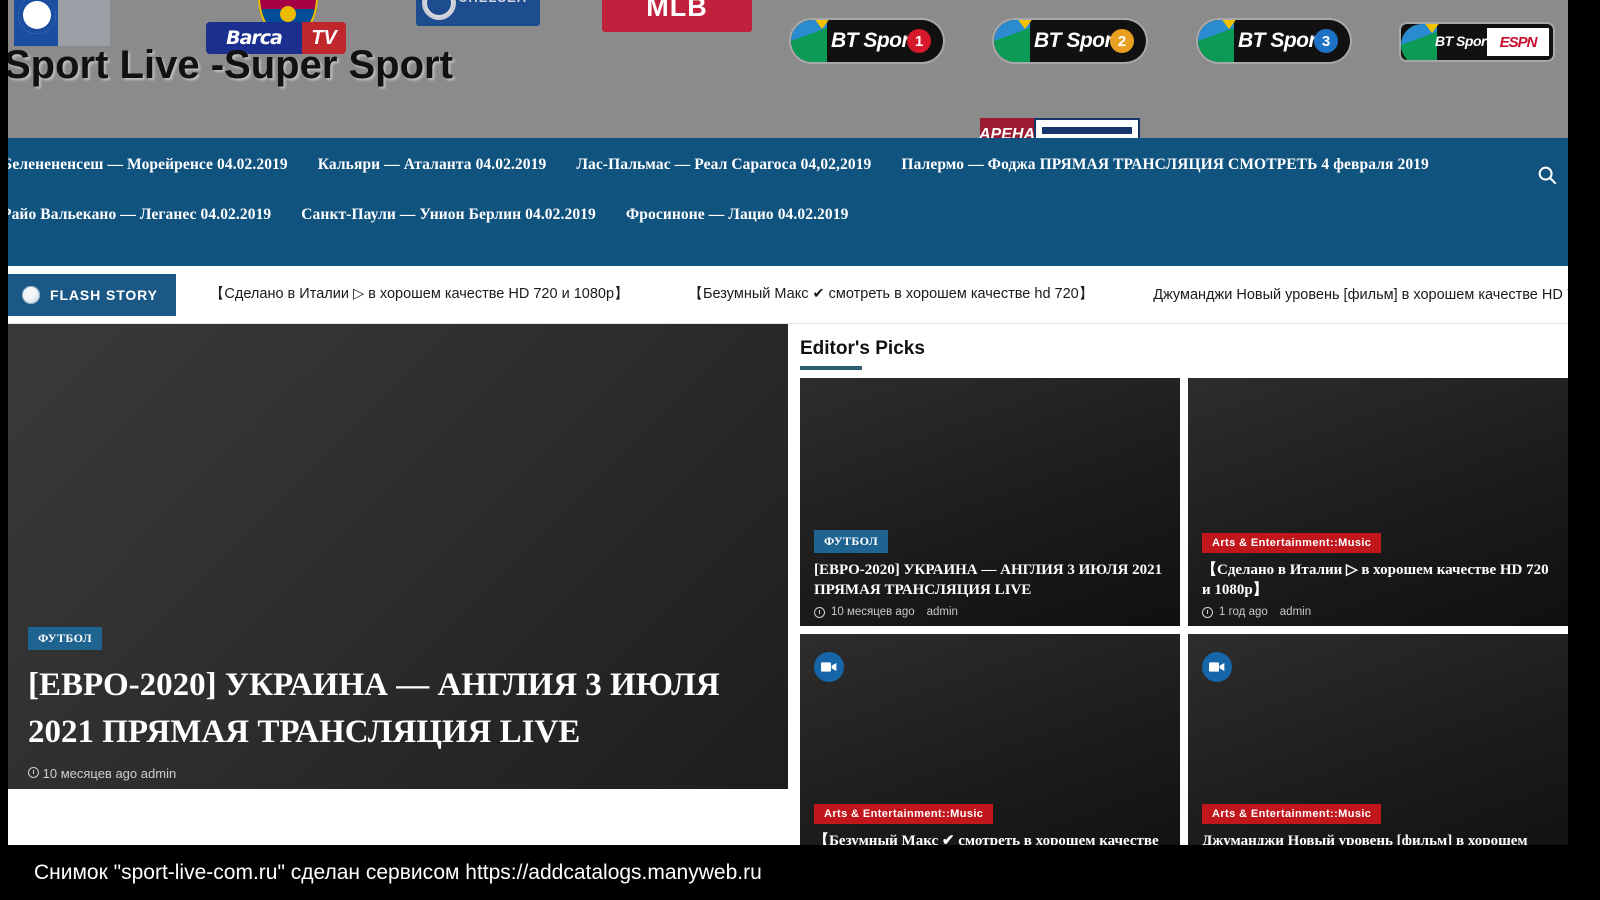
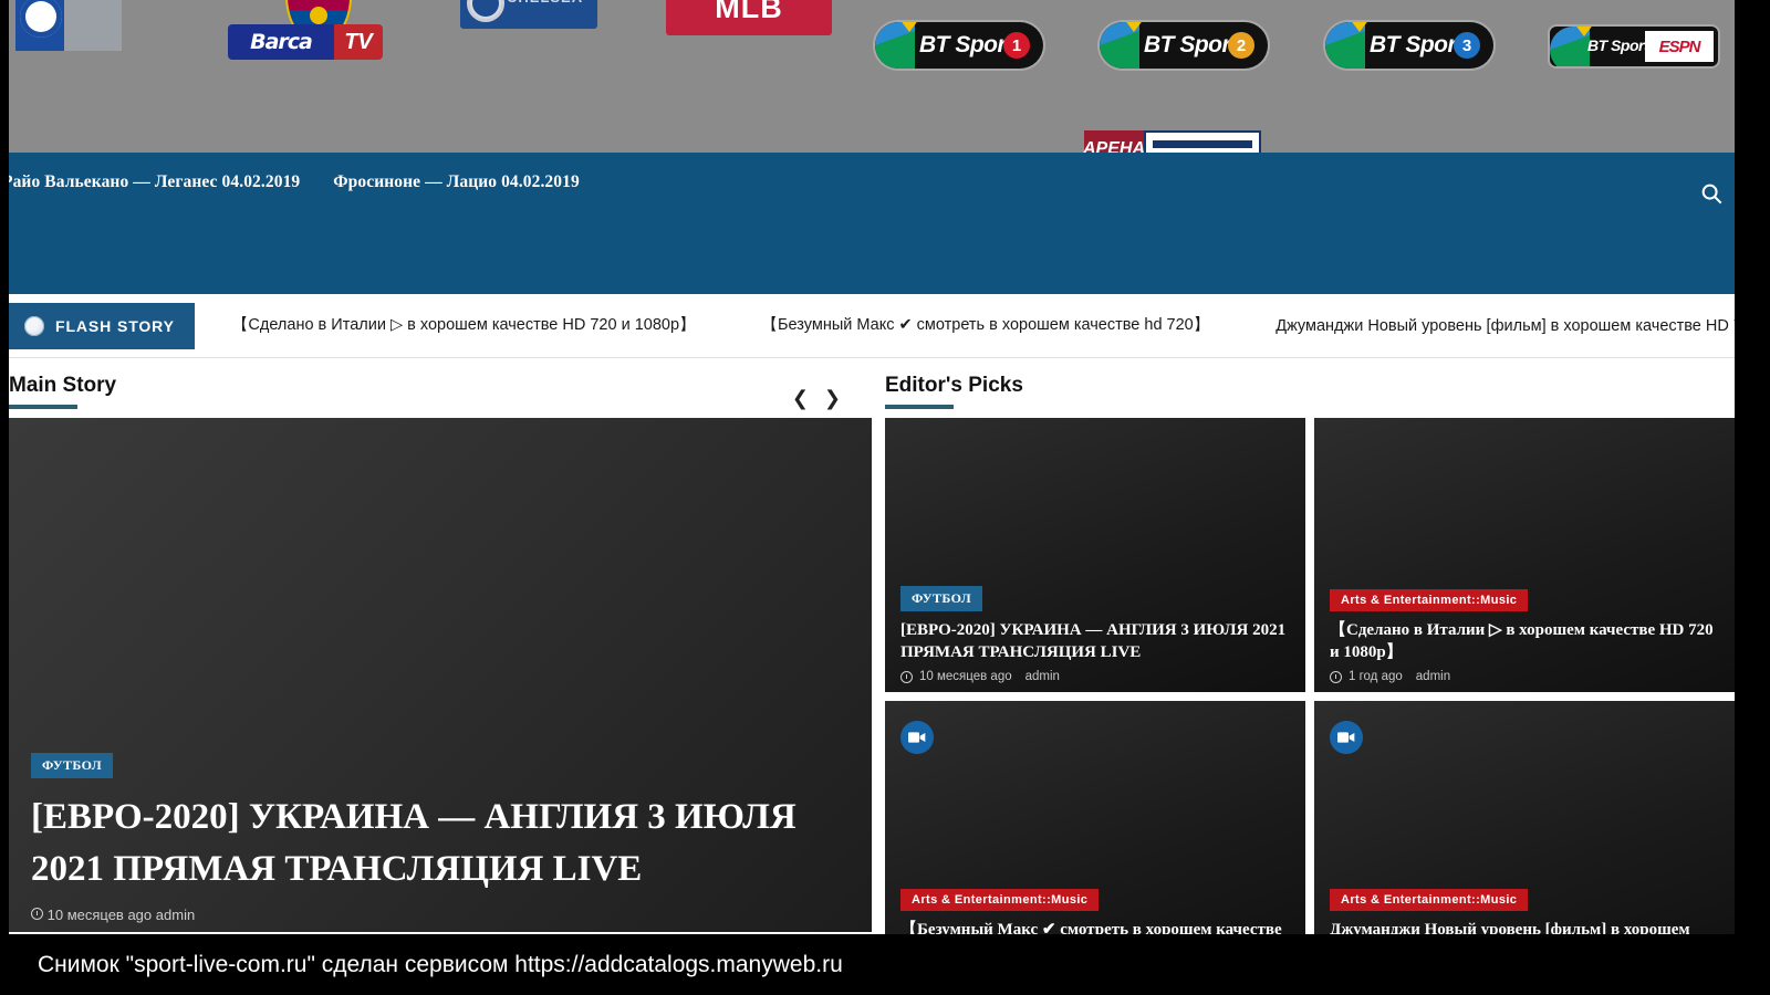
  Barca
  TV
  MLB
  BT Spor
  1
  BT Spor
  2
  BT Spor
  3
  BT Spor
  ESPN
  АРЕНА
- Sport Live -Super Sport
- Беленененсеш — Морейренсе 04.02.2019
- Кальяри — Аталанта 04.02.2019
- Лас-Пальмас — Реал Сарагоса 04,02,2019
- Палермо — Фоджа ПРЯМАЯ ТРАНСЛЯЦИЯ СМОТРЕТЬ 4 февраля 2019
  айо Вальекано — Леганес 04.02.2019
- Санкт-Паули — Унион Берлин 04.02.2019
  Фросиноне — Лацио 04.02.2019
  FLASH STORY
  【Сделано в Италии ▷ в хорошем качестве HD 720 и 1080p】
  【Безумный Макс ✔ смотреть в хорошем качестве hd 720】
  Джуманджи Новый уровень [фильм] в хорошем качестве HD
+ Main Story
+ ❮
+ ❯
  ФУТБОЛ
  [ЕВРО-2020] УКРАИНА — АНГЛИЯ 3 ИЮЛЯ 2021 ПРЯМАЯ ТРАНСЛЯЦИЯ LIVE
  10 месяцев ago admin
  Editor's Picks
  ФУТБОЛ
  [ЕВРО-2020] УКРАИНА — АНГЛИЯ 3 ИЮЛЯ 2021 ПРЯМАЯ ТРАНСЛЯЦИЯ LIVE
  10 месяцев ago
  admin
  Arts & Entertainment::Music
  【Сделано в Италии ▷ в хорошем качестве HD 720 и 1080p】
  1 год ago
  admin
  Arts & Entertainment::Music
  【Безумный Макс ✔ смотреть в хорошем качестве
  Arts & Entertainment::Music
  Снимок "sport-live-com.ru" сделан сервисом https://addcatalogs.manyweb.ru
